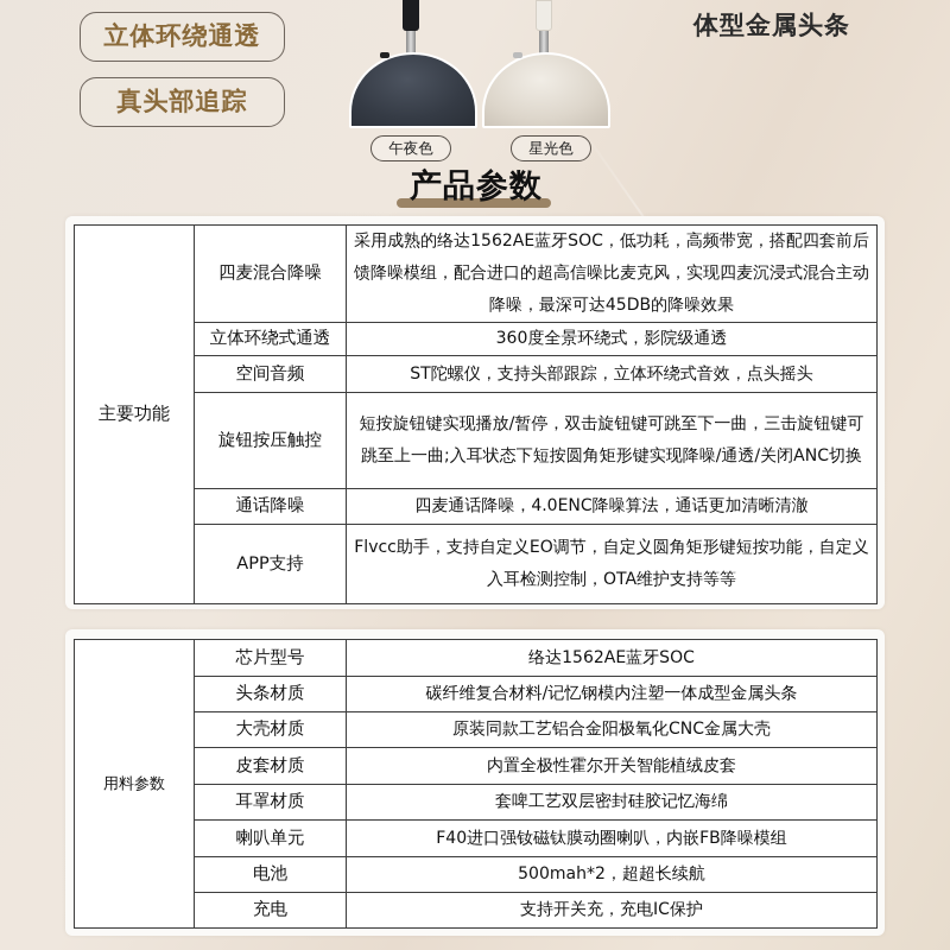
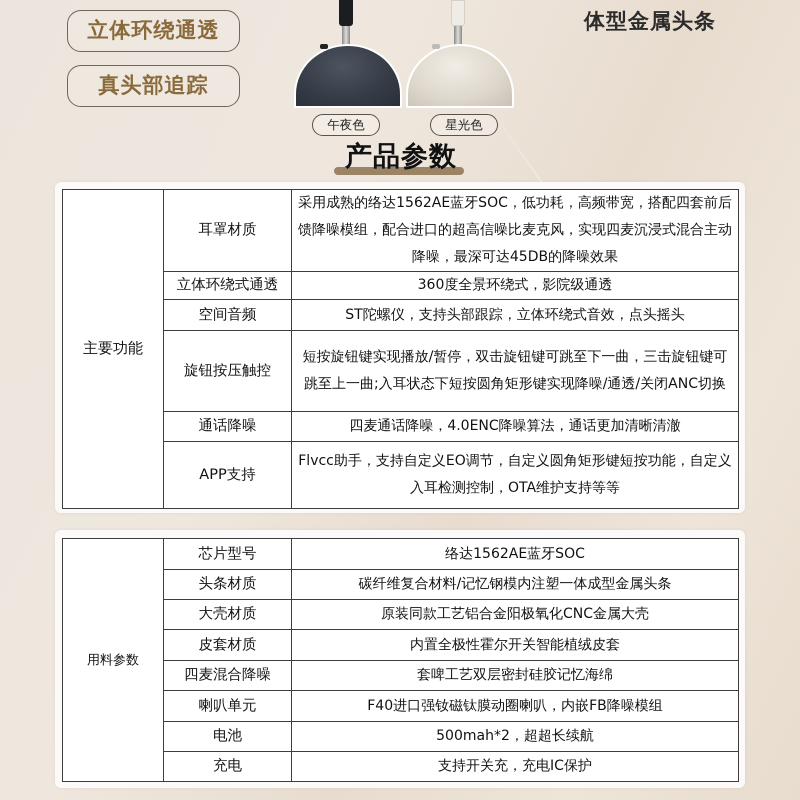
  立体环绕通透
  真头部追踪
  午夜色
  星光色
  体型金属头条
  产品参数
- 主要功能	四麦混合降噪	采用成熟的络达1562AE蓝牙SOC，低功耗，高频带宽，搭配四套前后馈降噪模组，配合进口的超高信噪比麦克风，实现四麦沉浸式混合主动降噪，最深可达45DB的降噪效果
+ 主要功能	耳罩材质	采用成熟的络达1562AE蓝牙SOC，低功耗，高频带宽，搭配四套前后馈降噪模组，配合进口的超高信噪比麦克风，实现四麦沉浸式混合主动降噪，最深可达45DB的降噪效果
  立体环绕式通透	360度全景环绕式，影院级通透
  空间音频	ST陀螺仪，支持头部跟踪，立体环绕式音效，点头摇头
  旋钮按压触控	短按旋钮键实现播放/暂停，双击旋钮键可跳至下一曲，三击旋钮键可跳至上一曲;入耳状态下短按圆角矩形键实现降噪/通透/关闭ANC切换
  通话降噪	四麦通话降噪，4.0ENC降噪算法，通话更加清晰清澈
  APP支持	Flvcc助手，支持自定义EO调节，自定义圆角矩形键短按功能，自定义入耳检测控制，OTA维护支持等等
  用料参数	芯片型号	络达1562AE蓝牙SOC
  头条材质	碳纤维复合材料/记忆钢模内注塑一体成型金属头条
  大壳材质	原装同款工艺铝合金阳极氧化CNC金属大壳
  皮套材质	内置全极性霍尔开关智能植绒皮套
- 耳罩材质	套啤工艺双层密封硅胶记忆海绵
+ 四麦混合降噪	套啤工艺双层密封硅胶记忆海绵
  喇叭单元	F40进口强钕磁钛膜动圈喇叭，内嵌FB降噪模组
  电池	500mah*2，超超长续航
  充电	支持开关充，充电IC保护
